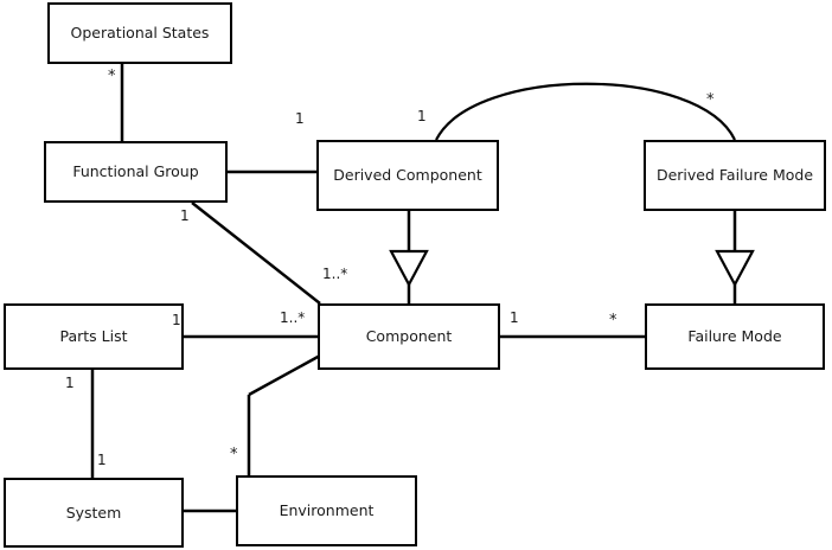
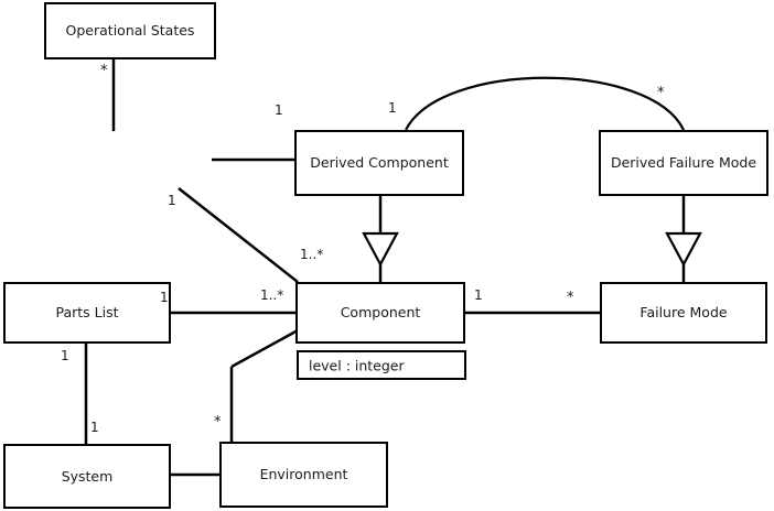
  Operational States
- Functional Group
  Derived Component
  Derived Failure Mode
  Parts List
  Component
+ level : integer
  Failure Mode
  System
  Environment
  *
  1
  1
  1..*
  1
  *
  1
  1..*
  1
  1
  1
  *
  *
